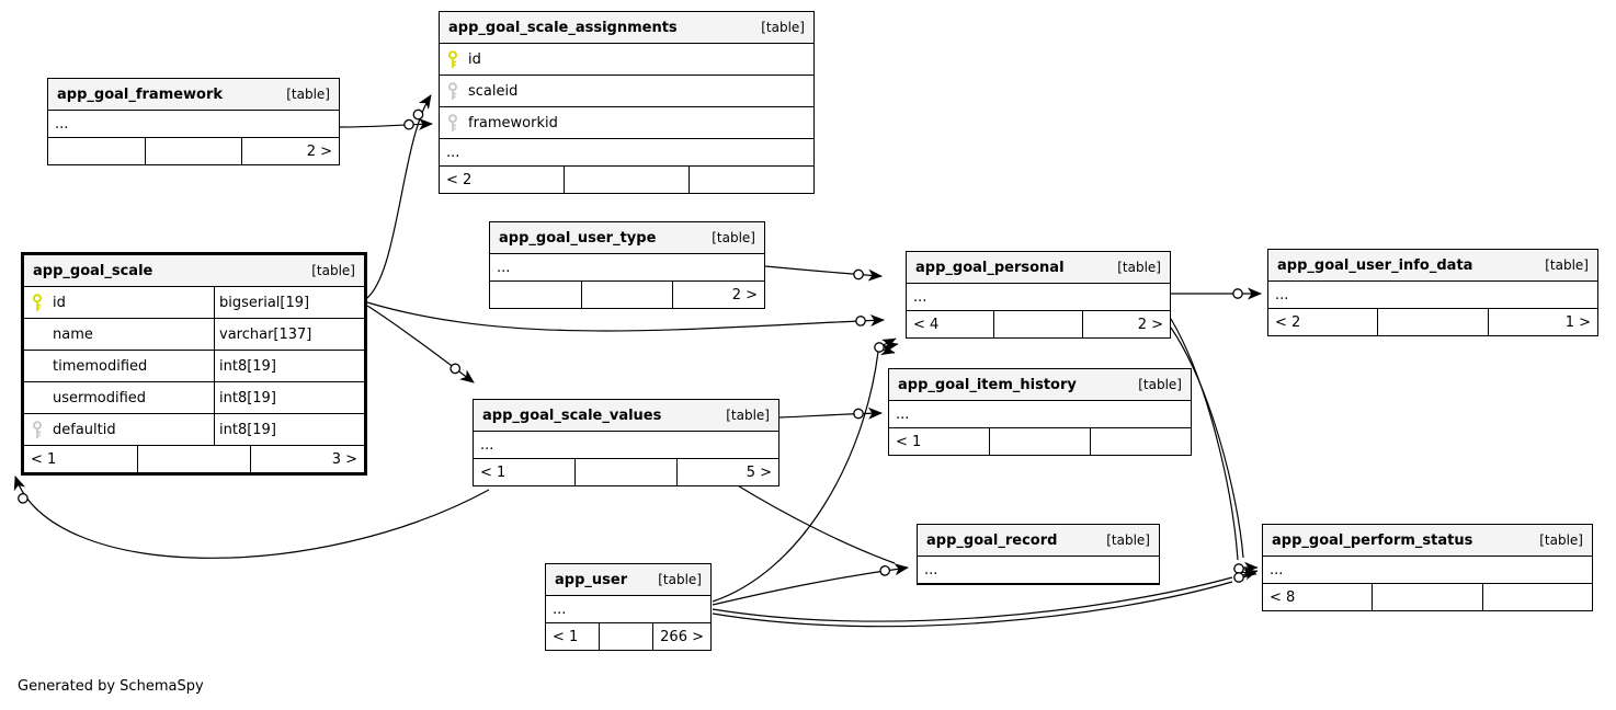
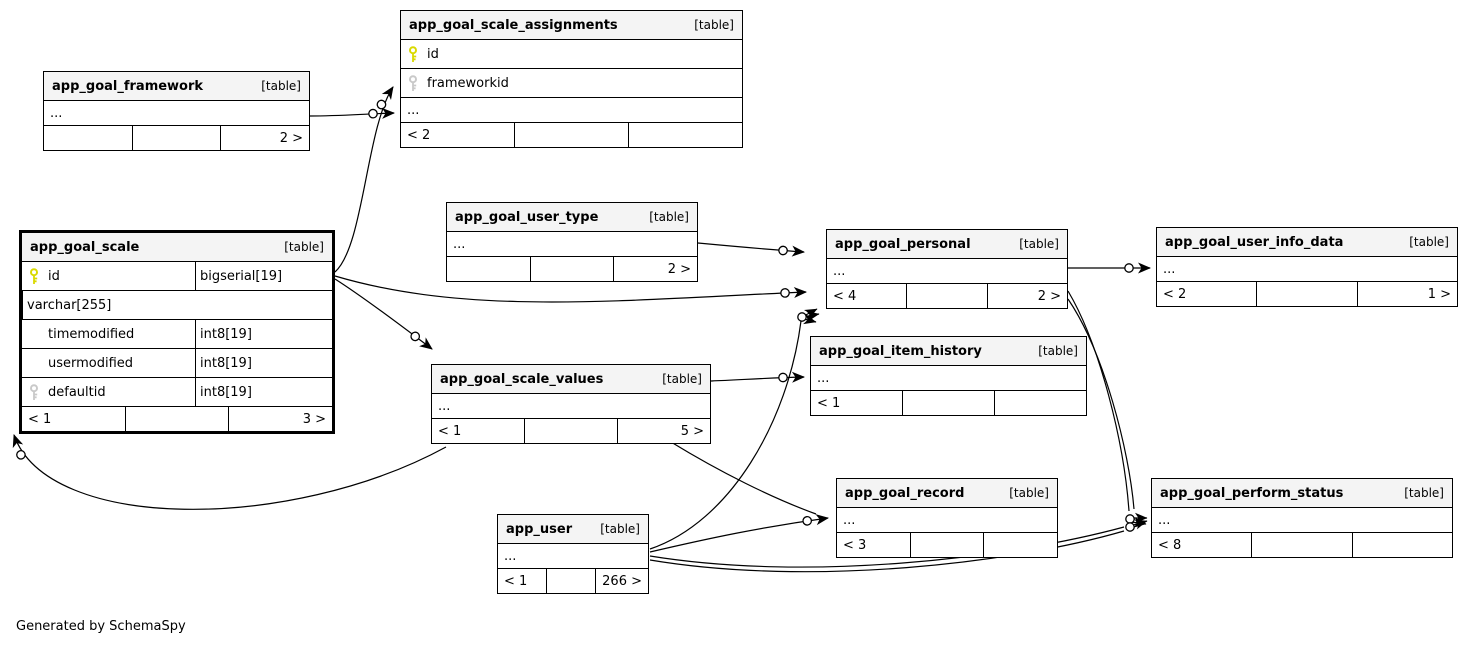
  app_goal_scale_assignments
  [table]
  id
- scaleid
  frameworkid
  ...
  < 2
  app_goal_framework
  [table]
  ...
  2 >
  app_goal_scale
  [table]
  id
  bigserial[19]
- name
- varchar[137]
+ varchar[255]
  timemodified
  int8[19]
  usermodified
  int8[19]
  defaultid
  int8[19]
  < 1
  3 >
  app_goal_user_type
  [table]
  ...
  2 >
  app_goal_personal
  [table]
  ...
  < 4
  2 >
  app_goal_user_info_data
  [table]
  ...
  < 2
  1 >
  app_goal_item_history
  [table]
  ...
  < 1
  app_goal_scale_values
  [table]
  ...
  < 1
  5 >
  app_goal_record
  [table]
  ...
+ < 3
  app_goal_perform_status
  [table]
  ...
  < 8
  app_user
  [table]
  ...
  < 1
  266 >
  Generated by SchemaSpy
